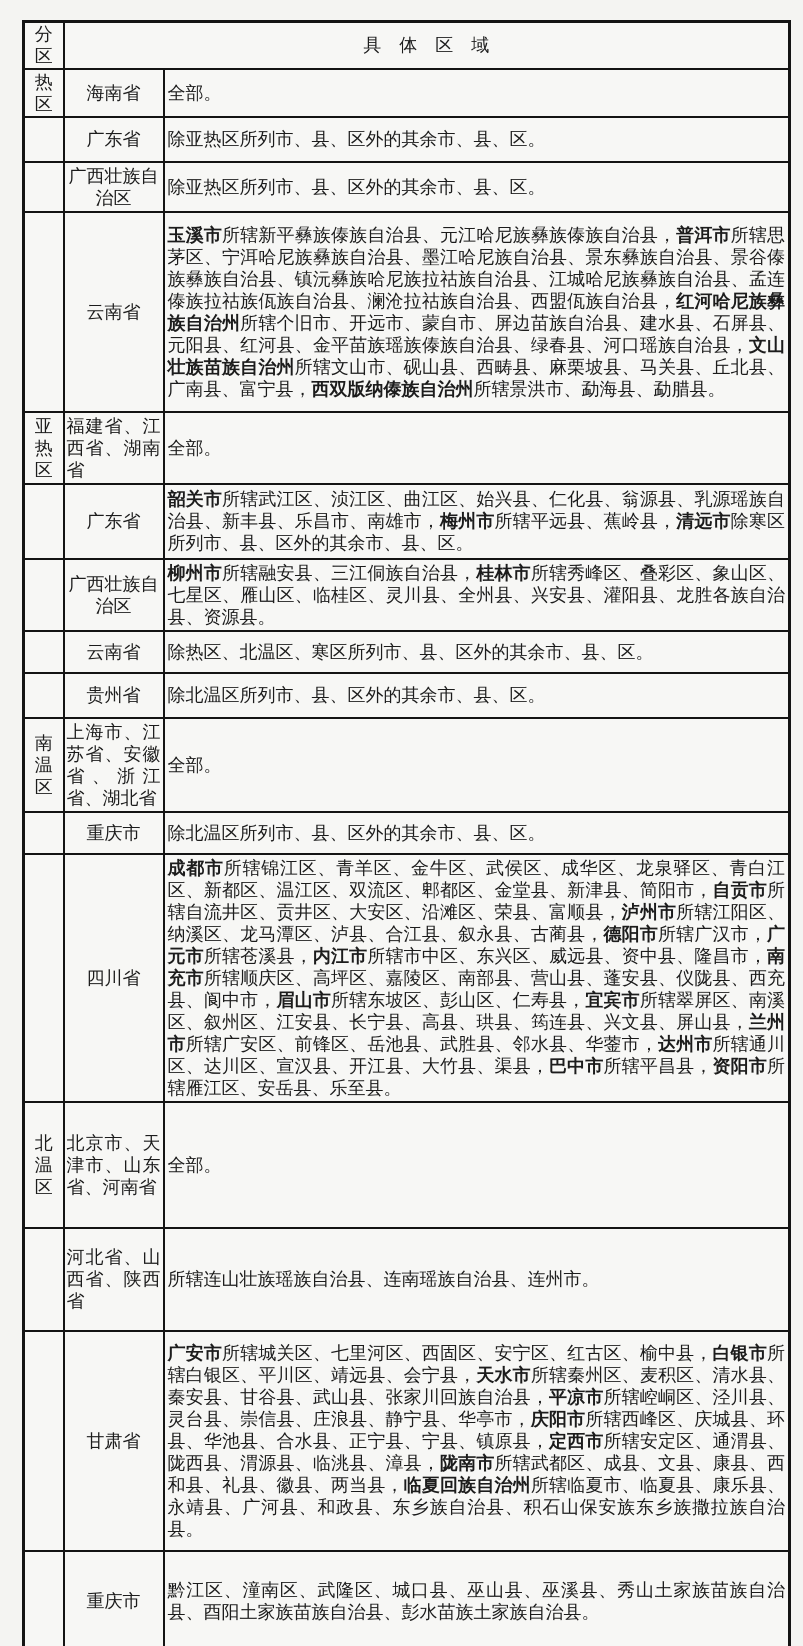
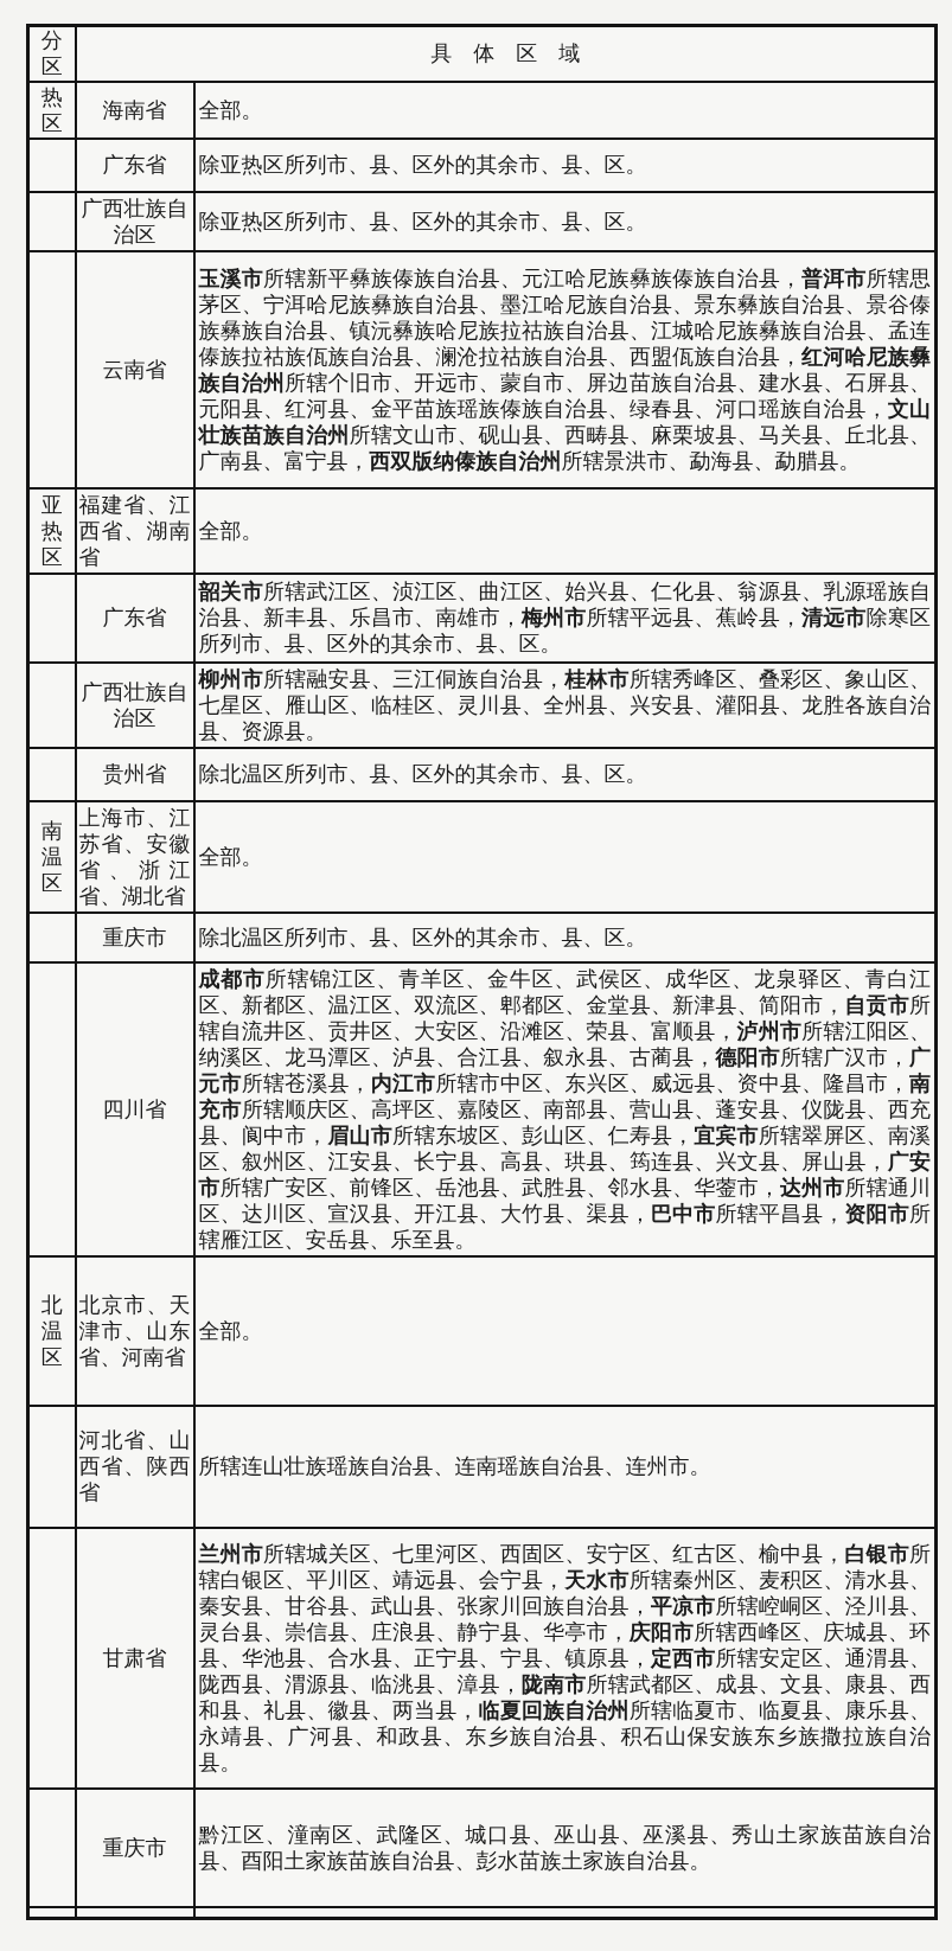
  分区	具体区域
  热区	海南省	全部。
  	广东省	除亚热区所列市、县、区外的其余市、县、区。
  	广西壮族自治区	除亚热区所列市、县、区外的其余市、县、区。
  	云南省	玉溪市所辖新平彝族傣族自治县、元江哈尼族彝族傣族自治县，普洱市所辖思茅区、宁洱哈尼族彝族自治县、墨江哈尼族自治县、景东彝族自治县、景谷傣族彝族自治县、镇沅彝族哈尼族拉祜族自治县、江城哈尼族彝族自治县、孟连傣族拉祜族佤族自治县、澜沧拉祜族自治县、西盟佤族自治县，红河哈尼族彝族自治州所辖个旧市、开远市、蒙自市、屏边苗族自治县、建水县、石屏县、元阳县、红河县、金平苗族瑶族傣族自治县、绿春县、河口瑶族自治县，文山壮族苗族自治州所辖文山市、砚山县、西畴县、麻栗坡县、马关县、丘北县、广南县、富宁县，西双版纳傣族自治州所辖景洪市、勐海县、勐腊县。
  亚热区	福建省、江西省、湖南省	全部。
  	广东省	韶关市所辖武江区、浈江区、曲江区、始兴县、仁化县、翁源县、乳源瑶族自治县、新丰县、乐昌市、南雄市，梅州市所辖平远县、蕉岭县，清远市除寒区所列市、县、区外的其余市、县、区。
  	广西壮族自治区	柳州市所辖融安县、三江侗族自治县，桂林市所辖秀峰区、叠彩区、象山区、七星区、雁山区、临桂区、灵川县、全州县、兴安县、灌阳县、龙胜各族自治县、资源县。
- 	云南省	除热区、北温区、寒区所列市、县、区外的其余市、县、区。
  	贵州省	除北温区所列市、县、区外的其余市、县、区。
  南温区	上海市、江苏省、安徽省、浙江省、湖北省	全部。
  	重庆市	除北温区所列市、县、区外的其余市、县、区。
- 	四川省	成都市所辖锦江区、青羊区、金牛区、武侯区、成华区、龙泉驿区、青白江区、新都区、温江区、双流区、郫都区、金堂县、新津县、简阳市，自贡市所辖自流井区、贡井区、大安区、沿滩区、荣县、富顺县，泸州市所辖江阳区、纳溪区、龙马潭区、泸县、合江县、叙永县、古蔺县，德阳市所辖广汉市，广元市所辖苍溪县，内江市所辖市中区、东兴区、威远县、资中县、隆昌市，南充市所辖顺庆区、高坪区、嘉陵区、南部县、营山县、蓬安县、仪陇县、西充县、阆中市，眉山市所辖东坡区、彭山区、仁寿县，宜宾市所辖翠屏区、南溪区、叙州区、江安县、长宁县、高县、珙县、筠连县、兴文县、屏山县，兰州市所辖广安区、前锋区、岳池县、武胜县、邻水县、华蓥市，达州市所辖通川区、达川区、宣汉县、开江县、大竹县、渠县，巴中市所辖平昌县，资阳市所辖雁江区、安岳县、乐至县。
+ 	四川省	成都市所辖锦江区、青羊区、金牛区、武侯区、成华区、龙泉驿区、青白江区、新都区、温江区、双流区、郫都区、金堂县、新津县、简阳市，自贡市所辖自流井区、贡井区、大安区、沿滩区、荣县、富顺县，泸州市所辖江阳区、纳溪区、龙马潭区、泸县、合江县、叙永县、古蔺县，德阳市所辖广汉市，广元市所辖苍溪县，内江市所辖市中区、东兴区、威远县、资中县、隆昌市，南充市所辖顺庆区、高坪区、嘉陵区、南部县、营山县、蓬安县、仪陇县、西充县、阆中市，眉山市所辖东坡区、彭山区、仁寿县，宜宾市所辖翠屏区、南溪区、叙州区、江安县、长宁县、高县、珙县、筠连县、兴文县、屏山县，广安市所辖广安区、前锋区、岳池县、武胜县、邻水县、华蓥市，达州市所辖通川区、达川区、宣汉县、开江县、大竹县、渠县，巴中市所辖平昌县，资阳市所辖雁江区、安岳县、乐至县。
  北温区	北京市、天津市、山东省、河南省	全部。
  	河北省、山西省、陕西省	所辖连山壮族瑶族自治县、连南瑶族自治县、连州市。
- 	甘肃省	广安市所辖城关区、七里河区、西固区、安宁区、红古区、榆中县，白银市所辖白银区、平川区、靖远县、会宁县，天水市所辖秦州区、麦积区、清水县、秦安县、甘谷县、武山县、张家川回族自治县，平凉市所辖崆峒区、泾川县、灵台县、崇信县、庄浪县、静宁县、华亭市，庆阳市所辖西峰区、庆城县、环县、华池县、合水县、正宁县、宁县、镇原县，定西市所辖安定区、通渭县、陇西县、渭源县、临洮县、漳县，陇南市所辖武都区、成县、文县、康县、西和县、礼县、徽县、两当县，临夏回族自治州所辖临夏市、临夏县、康乐县、永靖县、广河县、和政县、东乡族自治县、积石山保安族东乡族撒拉族自治县。
+ 	甘肃省	兰州市所辖城关区、七里河区、西固区、安宁区、红古区、榆中县，白银市所辖白银区、平川区、靖远县、会宁县，天水市所辖秦州区、麦积区、清水县、秦安县、甘谷县、武山县、张家川回族自治县，平凉市所辖崆峒区、泾川县、灵台县、崇信县、庄浪县、静宁县、华亭市，庆阳市所辖西峰区、庆城县、环县、华池县、合水县、正宁县、宁县、镇原县，定西市所辖安定区、通渭县、陇西县、渭源县、临洮县、漳县，陇南市所辖武都区、成县、文县、康县、西和县、礼县、徽县、两当县，临夏回族自治州所辖临夏市、临夏县、康乐县、永靖县、广河县、和政县、东乡族自治县、积石山保安族东乡族撒拉族自治县。
  	重庆市	黔江区、潼南区、武隆区、城口县、巫山县、巫溪县、秀山土家族苗族自治县、酉阳土家族苗族自治县、彭水苗族土家族自治县。
